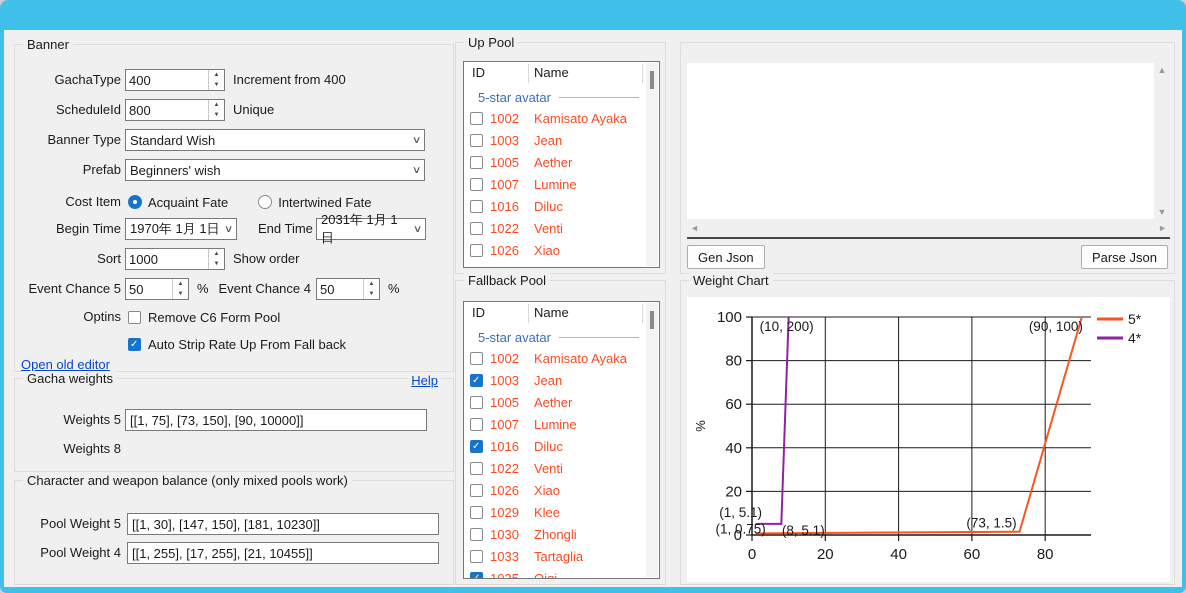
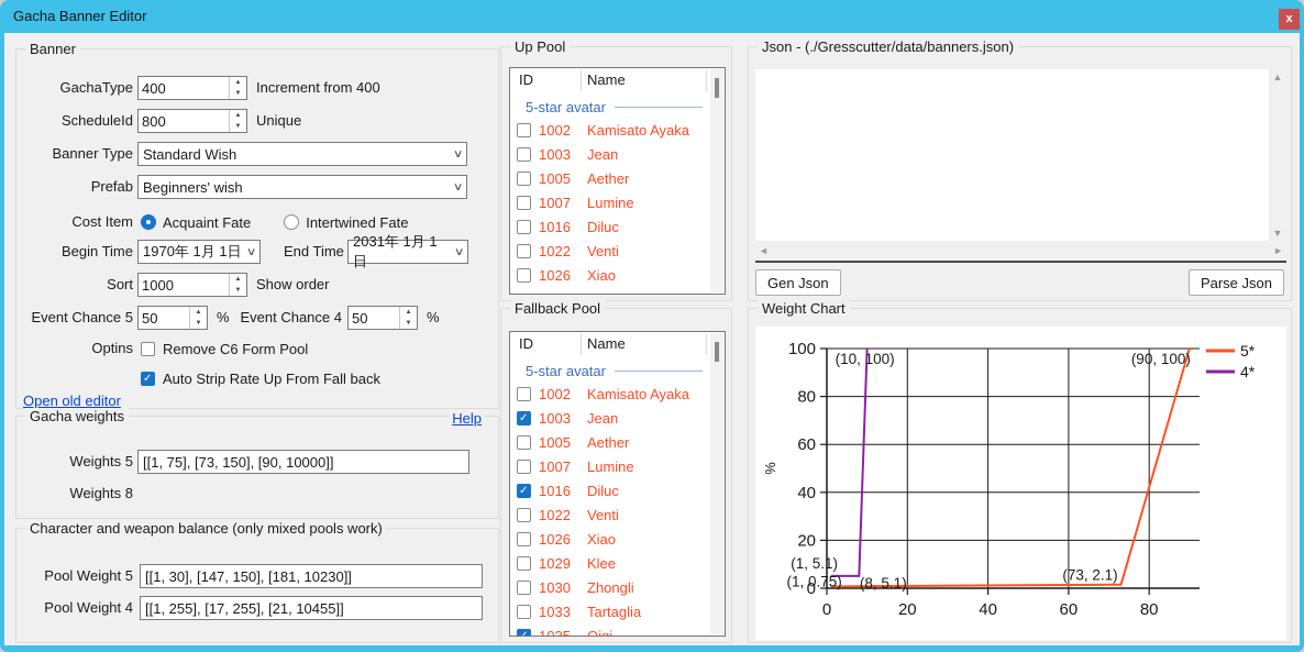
+ Gacha Banner Editor
+ x
  Banner
  GachaType
  400
  Increment from 400
  ScheduleId
  800
  Unique
  Banner Type
  Standard Wish
  ∨
  Prefab
  Beginners' wish
  ∨
  Cost Item
  Acquaint Fate
  Intertwined Fate
  Begin Time
  1970年 1月 1日
  ∨
  End Time
  2031年 1月 1日
  ∨
  Sort
  1000
  Show order
  Event Chance 5
  50
  %
  Event Chance 4
  50
  %
  Optins
  Remove C6 Form Pool
  Auto Strip Rate Up From Fall back
  Open old editor
  Gacha weights
  Help
  Weights 5
  [[1, 75], [73, 150], [90, 10000]]
  Weights 8
  Character and weapon balance (only mixed pools work)
  Pool Weight 5
  [[1, 30], [147, 150], [181, 10230]]
  Pool Weight 4
  [[1, 255], [17, 255], [21, 10455]]
  Up Pool
  ID
  Name
  5-star avatar
  1002
  Kamisato Ayaka
  1003
  Jean
  1005
  Aether
  1007
  Lumine
  1016
  Diluc
  1022
  Venti
  1026
  Xiao
  Fallback Pool
  ID
  Name
  5-star avatar
  1002
  Kamisato Ayaka
  1003
  Jean
  1005
  Aether
  1007
  Lumine
  1016
  Diluc
  1022
  Venti
  1026
  Xiao
  1029
  Klee
  1030
  Zhongli
  1033
  Tartaglia
+ Json - (./Gresscutter/data/banners.json)
  ▲
  ▼
  ◄
  ►
  Gen Json
  Parse Json
  Weight Chart
  0
  20
  40
  60
  80
  100
  0
  20
  40
  60
  80
- (10, 200)
+ (10, 100)
  (90, 100)
  (1, 5.1)
  (1, 0.75)
  (8, 5.1)
- (73, 1.5)
+ (73, 2.1)
  5*
  4*
